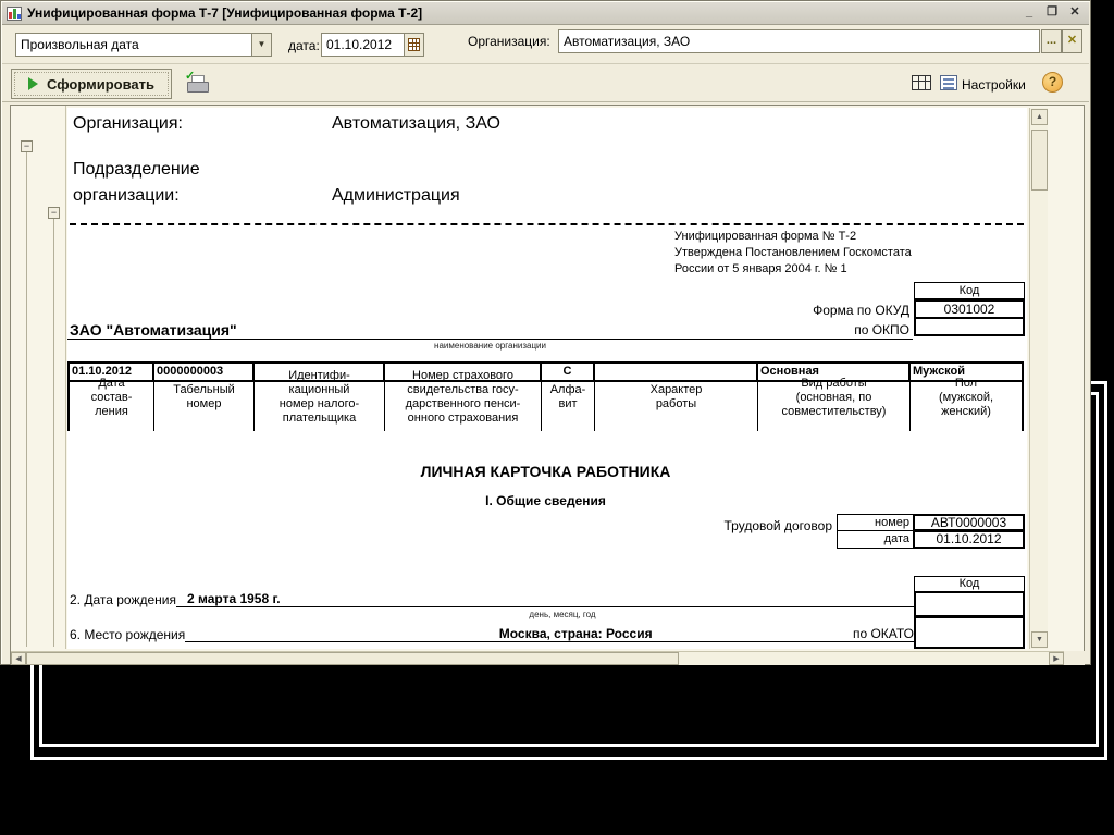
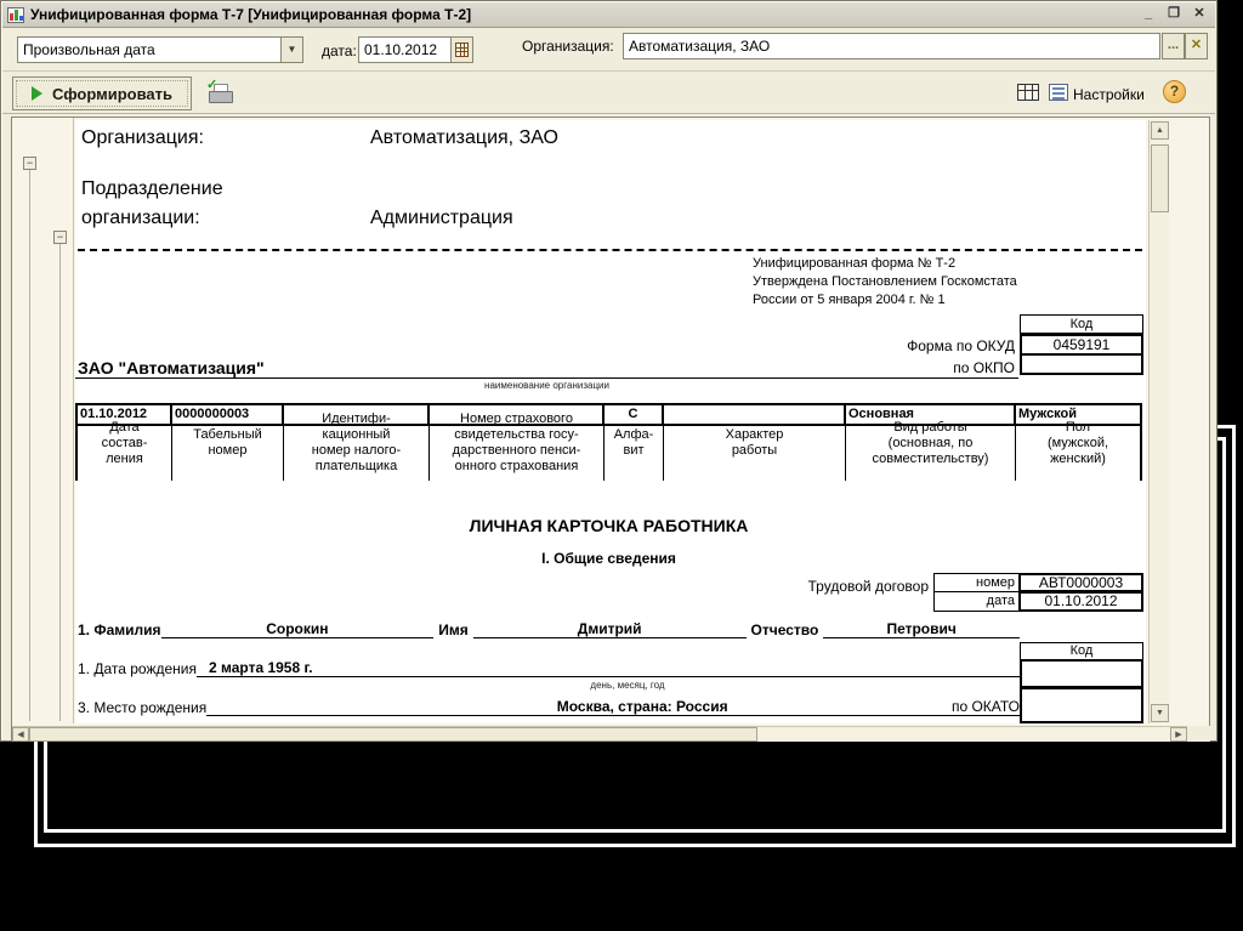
  Унифицированная форма Т-7 [Унифицированная форма Т-2]
  _
  ❐
  ✕
  Произвольная дата
  ▼
  дата:
  01.10.2012
  Организация:
  Автоматизация, ЗАО
  ...
  ✕
  Сформировать
  ✓
  Настройки
  ?
  −
  −
  Организация:
  Автоматизация, ЗАО
  Подразделение
  организации:
  Администрация
  Унифицированная форма № Т-2
  Утверждена Постановлением Госкомстата
  России от 5 января 2004 г. № 1
  Код
  Форма по ОКУД
- 0301002
+ 0459191
  по ОКПО
  ЗАО "Автоматизация"
  наименование организации
  Дата
  состав-
  ления
  Табельный
  номер
  Идентифи-
  кационный
  номер налого-
  плательщика
  Номер страхового
  свидетельства госу-
  дарственного пенси-
  онного страхования
  Алфа-
  вит
  Характер
  работы
  Вид работы
  (основная, по
  совместительству)
  Пол
  (мужской,
  женский)
  01.10.2012
  0000000003
  С
  Основная
  Мужской
  ЛИЧНАЯ КАРТОЧКА РАБОТНИКА
  I. Общие сведения
  Трудовой договор
  номер
  АВТ0000003
  дата
  01.10.2012
+ 1. Фамилия
+ Сорокин
+ Имя
+ Дмитрий
+ Отчество
+ Петрович
  Код
- 2. Дата рождения
+ 1. Дата рождения
  2 марта 1958 г.
  день, месяц, год
- 6. Место рождения
+ 3. Место рождения
  Москва, страна: Россия
  по ОКАТО
